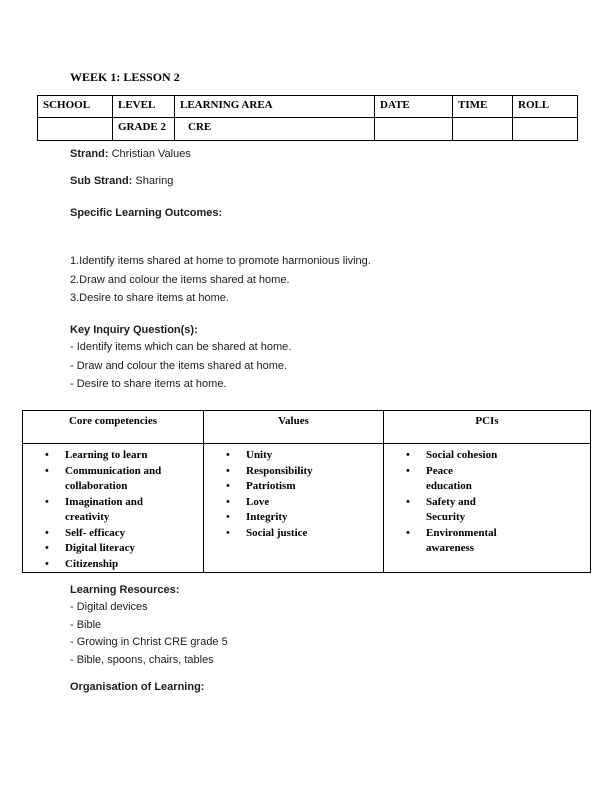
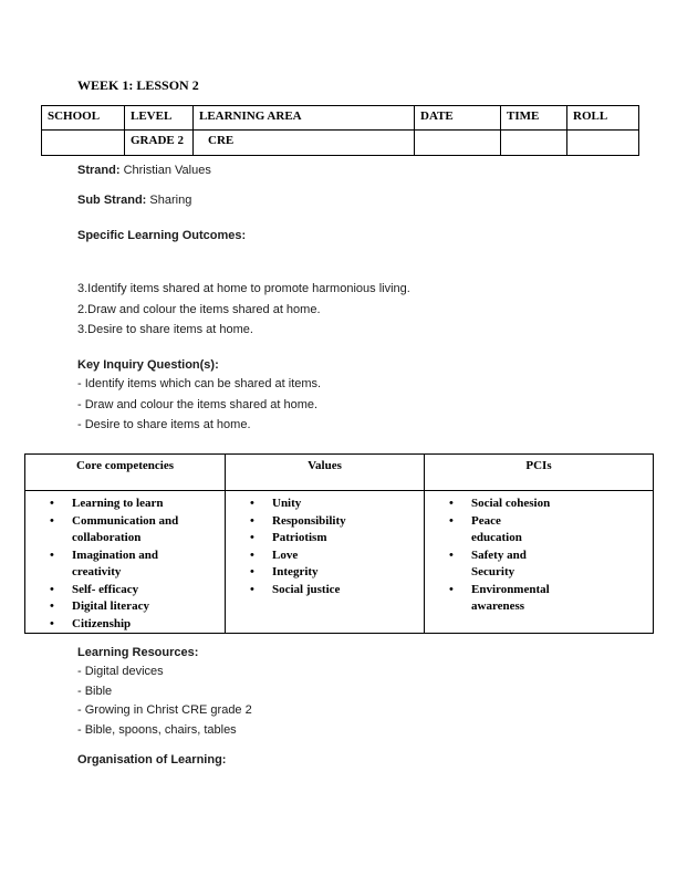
  WEEK 1: LESSON 2
  SCHOOL	LEVEL	LEARNING AREA	DATE	TIME	ROLL
  	GRADE 2	CRE
  Strand: Christian Values
  Sub Strand: Sharing
  Specific Learning Outcomes:
- 1.Identify items shared at home to promote harmonious living.
+ 3.Identify items shared at home to promote harmonious living.
  2.Draw and colour the items shared at home.
  3.Desire to share items at home.
  Key Inquiry Question(s):
- - Identify items which can be shared at home.
+ - Identify items which can be shared at items.
  - Draw and colour the items shared at home.
  - Desire to share items at home.
  Core competencies	Values	PCIs
  Learning to learn Communication and collaboration Imagination and creativity Self- efficacy Digital literacy Citizenship	Unity Responsibility Patriotism Love Integrity Social justice	Social cohesion Peace education Safety and Security Environmental awareness
  Learning Resources:
  - Digital devices
  - Bible
- - Growing in Christ CRE grade 5
+ - Growing in Christ CRE grade 2
  - Bible, spoons, chairs, tables
  Organisation of Learning:
